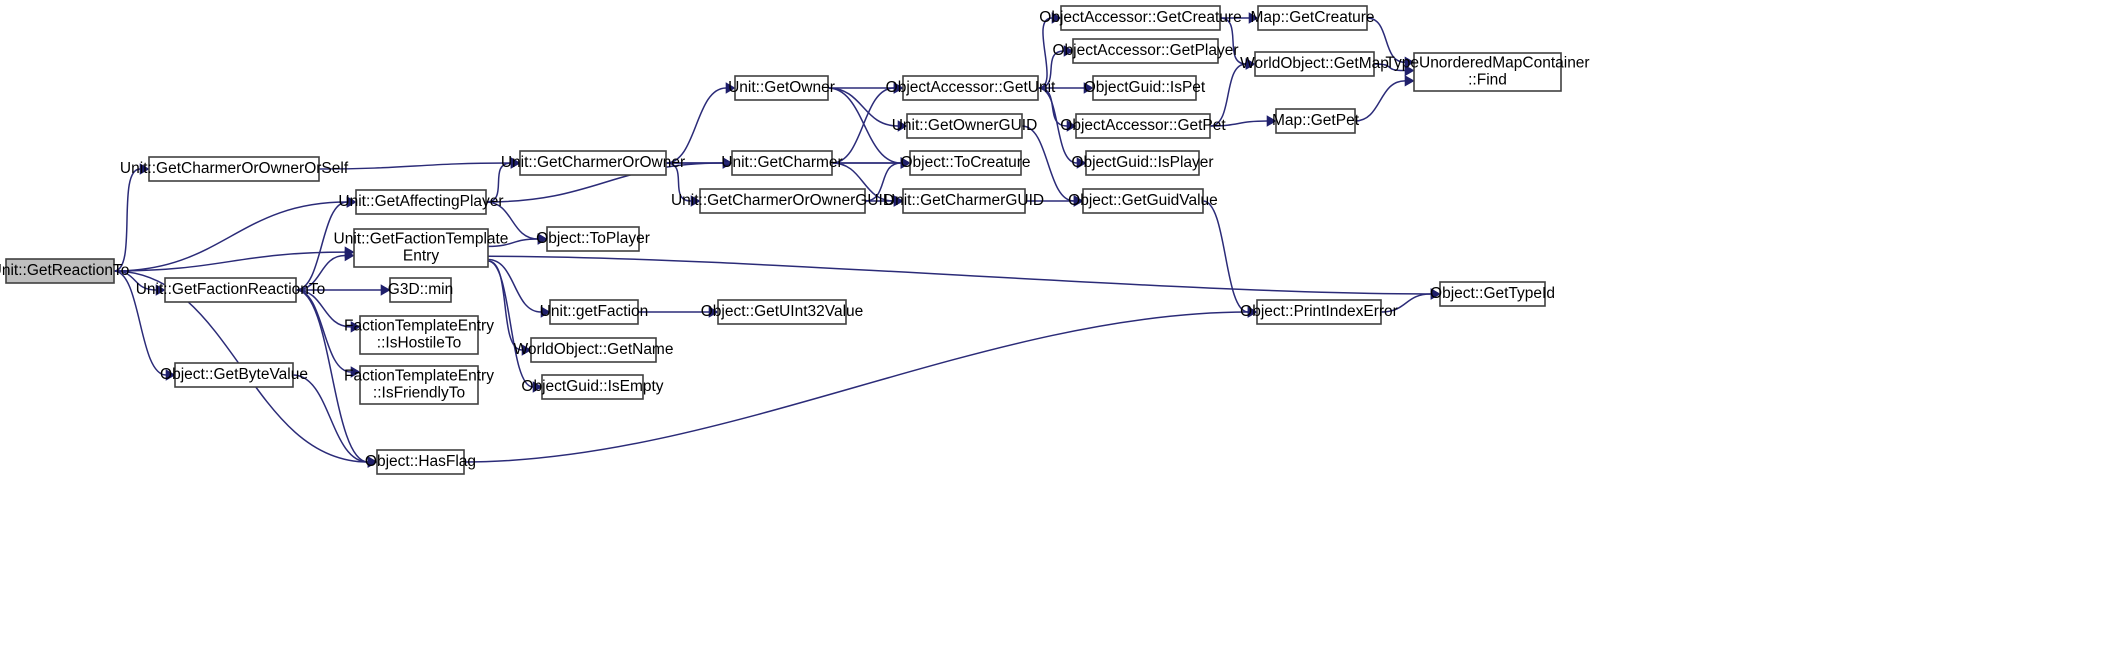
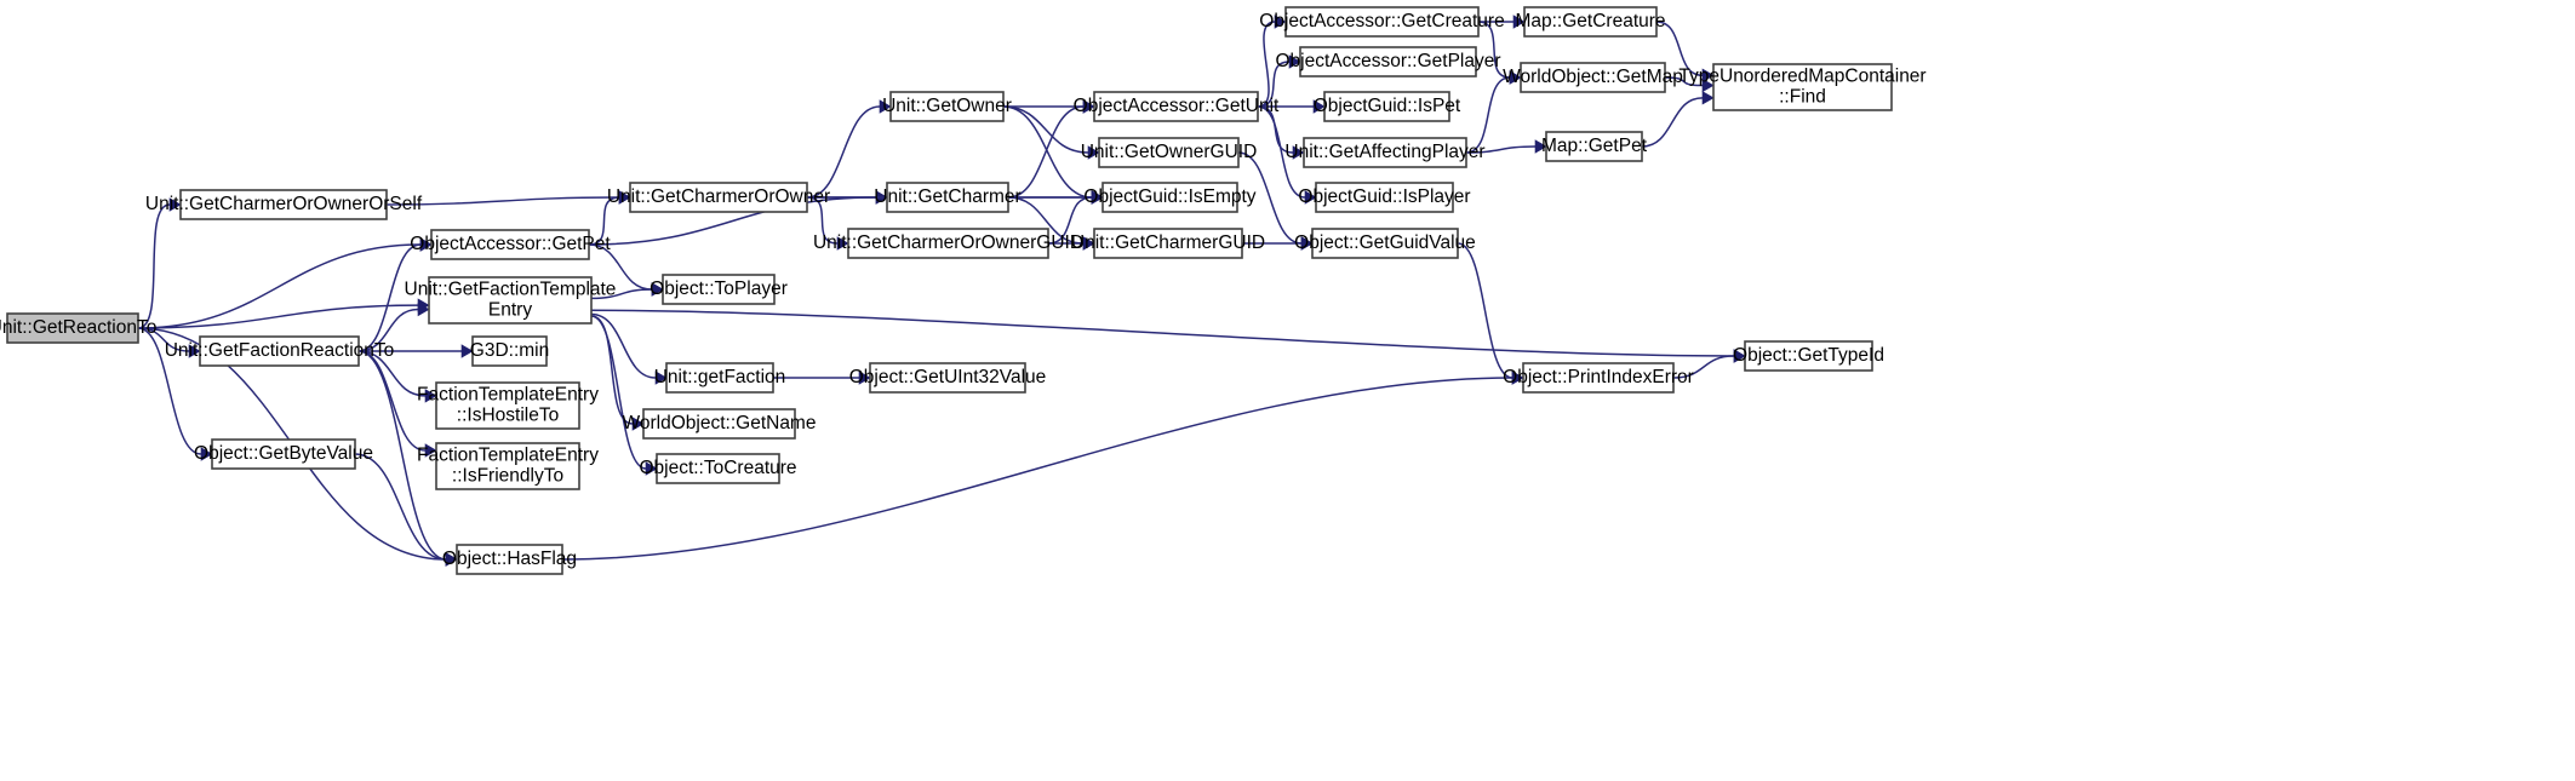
  nit::GetReactionTo
  Unit::GetCharmerOrOwnerOrSelf
- Unit::GetAffectingPlayer
+ ObjectAccessor::GetPet
  Unit::GetFactionTemplate
  Entry
  Unit::GetFactionReactionTo
  G3D::min
  FactionTemplateEntry
  ::IsHostileTo
  FactionTemplateEntry
  ::IsFriendlyTo
  Object::GetByteValue
  Object::HasFlag
  Object::ToPlayer
  Unit::getFaction
  WorldObject::GetName
- ObjectGuid::IsEmpty
+ Object::ToCreature
  Unit::GetCharmerOrOwner
  Unit::GetOwner
  Unit::GetCharmer
  Unit::GetCharmerOrOwnerGUID
  ObjectAccessor::GetUnit
  Unit::GetOwnerGUID
- Object::ToCreature
+ ObjectGuid::IsEmpty
  Unit::GetCharmerGUID
  ObjectAccessor::GetCreature
  ObjectAccessor::GetPlayer
  ObjectGuid::IsPet
- ObjectAccessor::GetPet
+ Unit::GetAffectingPlayer
  ObjectGuid::IsPlayer
  Object::GetGuidValue
  Map::GetCreature
  WorldObject::GetMap
  Map::GetPet
  TypeUnorderedMapContainer
  ::Find
  Object::PrintIndexError
  Object::GetTypeId
  Object::GetUInt32Value
